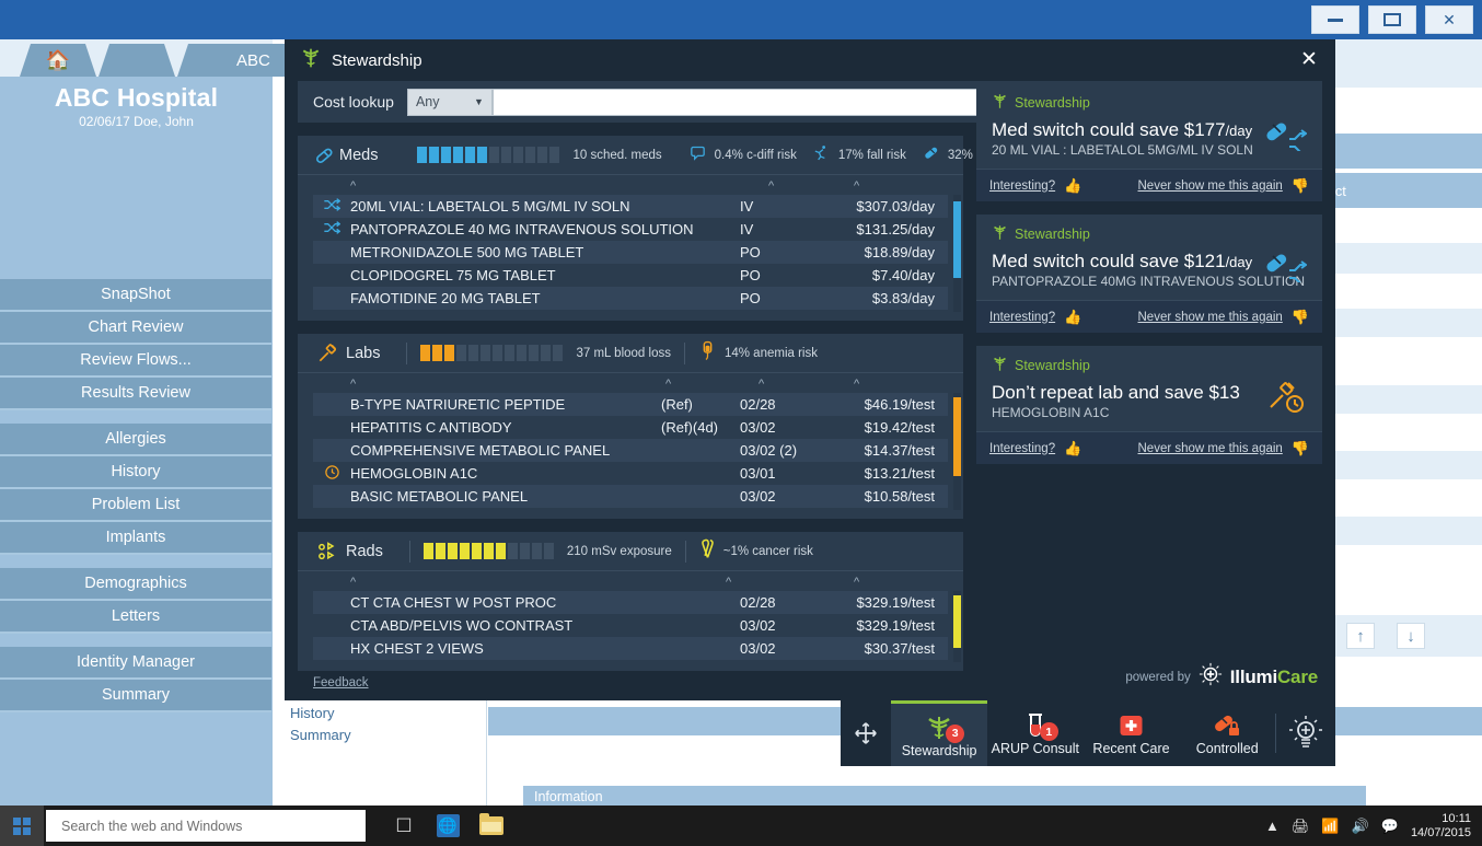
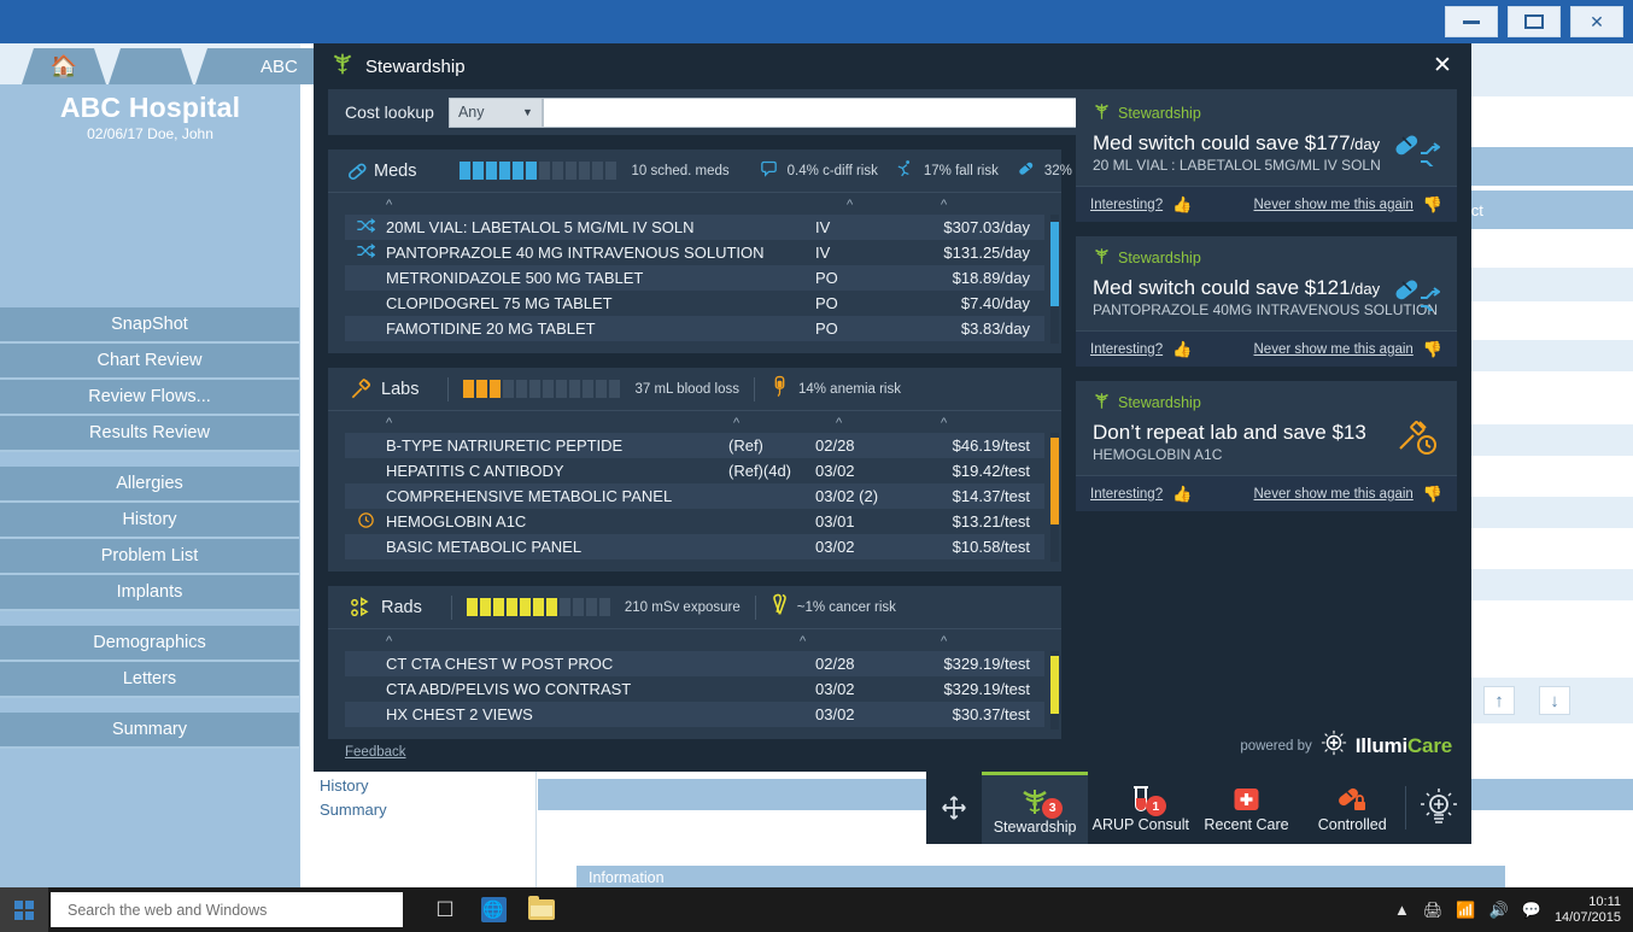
  ✕
  ↑
  ↓
  Information
  History
  Summary
  🏠
  ABC
  ABC Hospital
  02/06/17 Doe, John
  SnapShot
  Chart Review
  Review Flows...
  Results Review
  Allergies
  History
  Problem List
  Implants
  Demographics
  Letters
- Identity Manager
  Summary
  Stewardship
  ✕
  Cost lookup
  Any
  ▼
  Meds
  10 sched. meds
  0.4% c-diff risk
  17% fall risk
  ^
  ^
  ^
  20ML VIAL: LABETALOL 5 MG/ML IV SOLN
  IV
  $307.03/day
  PANTOPRAZOLE 40 MG INTRAVENOUS SOLUTION
  IV
  $131.25/day
  METRONIDAZOLE 500 MG TABLET
  PO
  $18.89/day
  CLOPIDOGREL 75 MG TABLET
  PO
  $7.40/day
  FAMOTIDINE 20 MG TABLET
  PO
  $3.83/day
  Labs
  37 mL blood loss
  14% anemia risk
  ^
  ^
  ^
  ^
  B-TYPE NATRIURETIC PEPTIDE
  (Ref)
  02/28
  $46.19/test
  HEPATITIS C ANTIBODY
  (Ref)(4d)
  03/02
  $19.42/test
  COMPREHENSIVE METABOLIC PANEL
  03/02 (2)
  $14.37/test
  HEMOGLOBIN A1C
  03/01
  $13.21/test
  BASIC METABOLIC PANEL
  03/02
  $10.58/test
  Rads
  210 mSv exposure
  ~1% cancer risk
  ^
  ^
  ^
  CT CTA CHEST W POST PROC
  02/28
  $329.19/test
  CTA ABD/PELVIS WO CONTRAST
  03/02
  $329.19/test
  HX CHEST 2 VIEWS
  03/02
  $30.37/test
  Feedback
  powered by
  IllumiCare
  Stewardship
  Med switch could save $177/day
  20 ML VIAL : LABETALOL 5MG/ML IV SOLN
  Interesting?
  👍
  Never show me this again
  👎
  Stewardship
  Med switch could save $121/day
  PANTOPRAZOLE 40MG INTRAVENOUS SOLUTION
  Interesting?
  👍
  Never show me this again
  👎
  Stewardship
  Don’t repeat lab and save $13
  HEMOGLOBIN A1C
  Interesting?
  👍
  Never show me this again
  👎
  3
  Stewardship
  1
  ARUP Consult
  Recent Care
  Controlled
  Search the web and Windows
  ☐
  🌐
  ▲
  🖨
  📶
  🔊
  💬
  10:11
  14/07/2015
